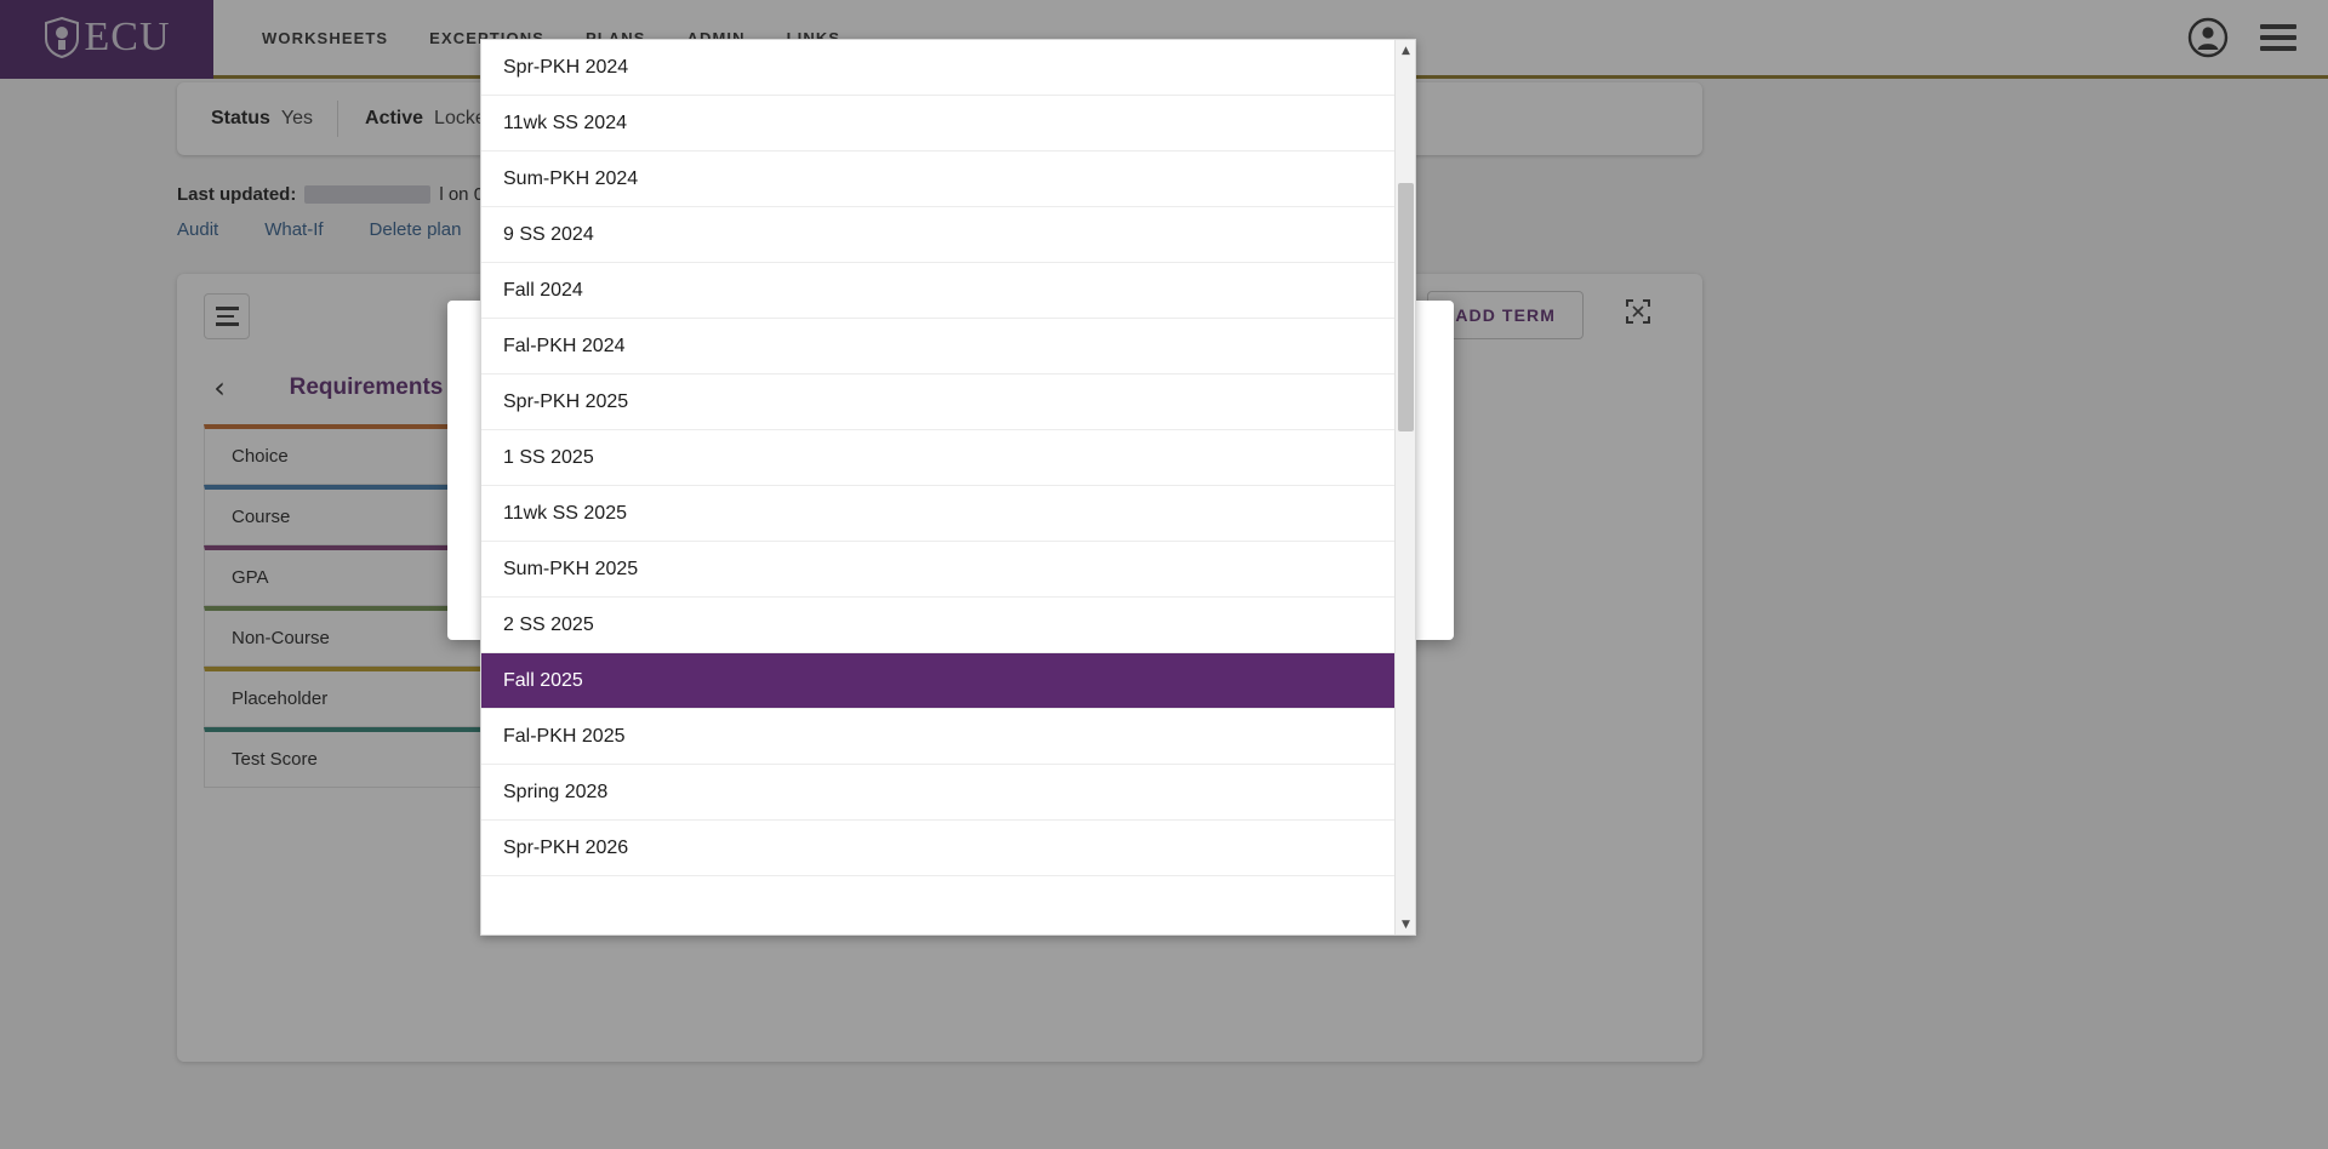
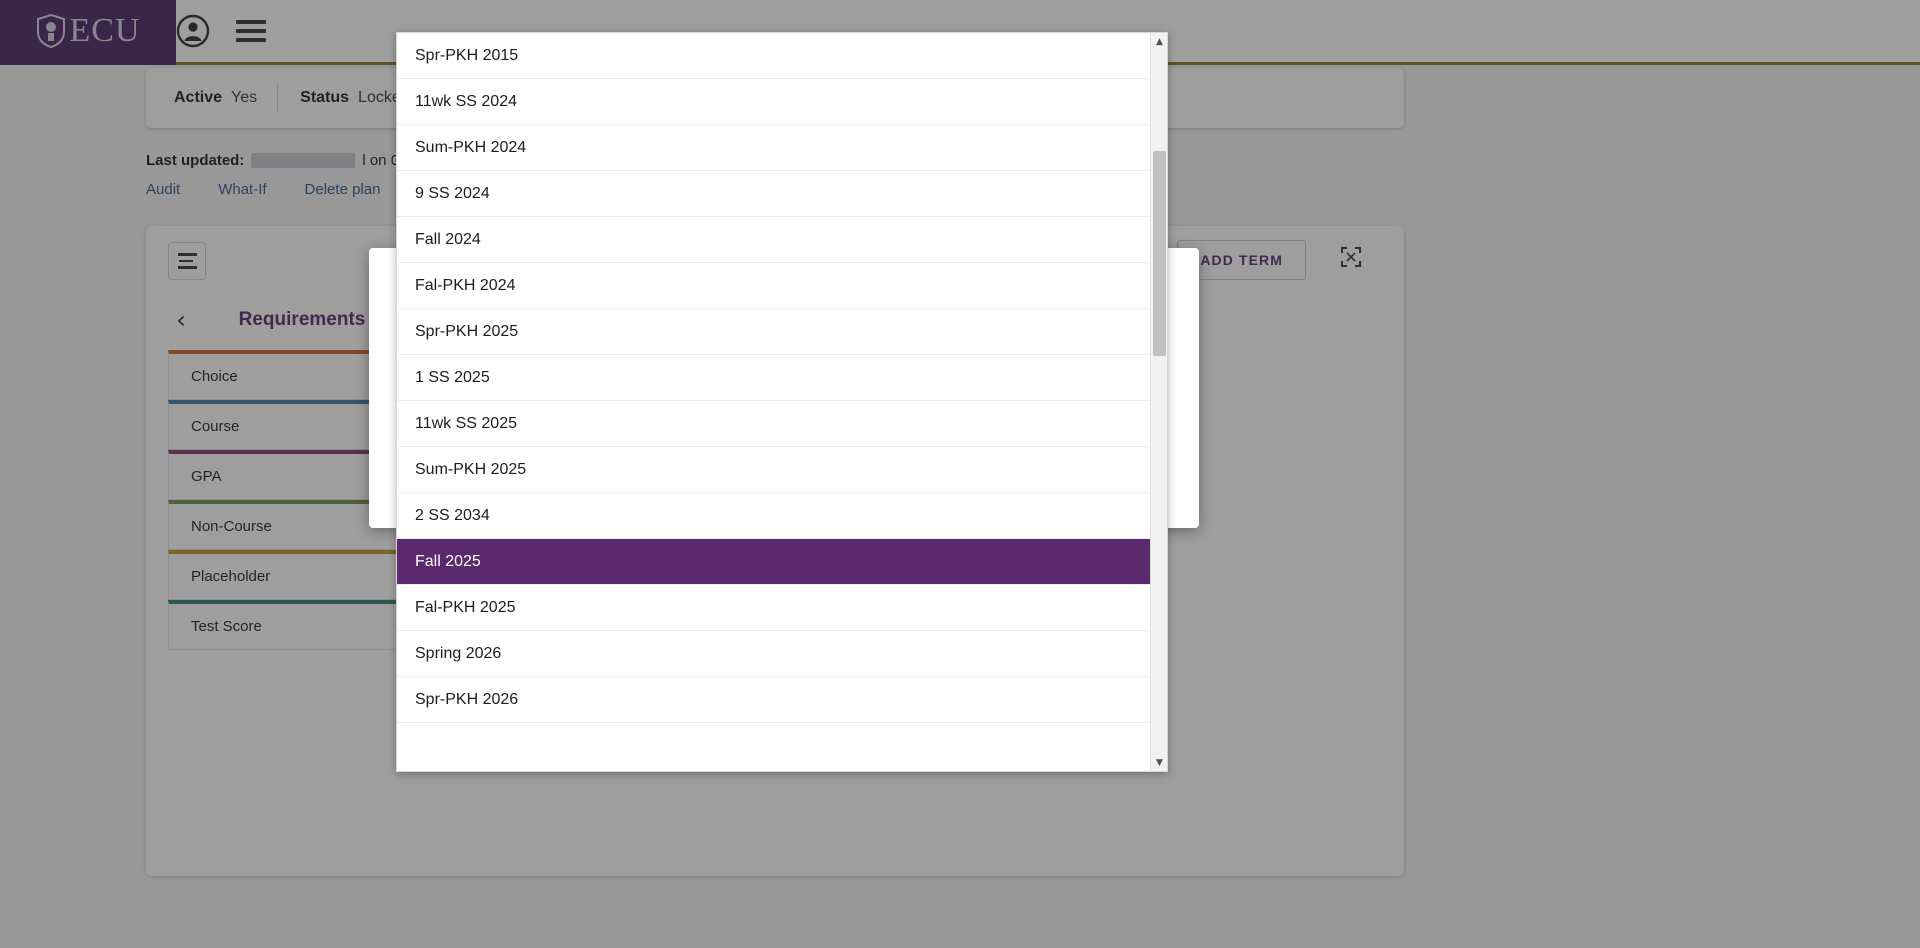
  ECU
- WORKSHEETS
- EXCEPTIONS
- PLANS
- ADMIN
- LINKS
- Status
+ Active
  Yes
- Active
+ Status
  Last updated:
  Audit
  What-If
  Delete plan
  ADD TERM
  ‹
  Requirements
  Choice
  Course
  GPA
  Non-Course
  Placeholder
  Test Score
- Spr-PKH 2024
+ Spr-PKH 2015
  11wk SS 2024
  Sum-PKH 2024
  9 SS 2024
  Fall 2024
  Fal-PKH 2024
  Spr-PKH 2025
  1 SS 2025
  11wk SS 2025
  Sum-PKH 2025
- 2 SS 2025
+ 2 SS 2034
  Fall 2025
  Fal-PKH 2025
- Spring 2028
+ Spring 2026
  Spr-PKH 2026
  ▲
  ▼
